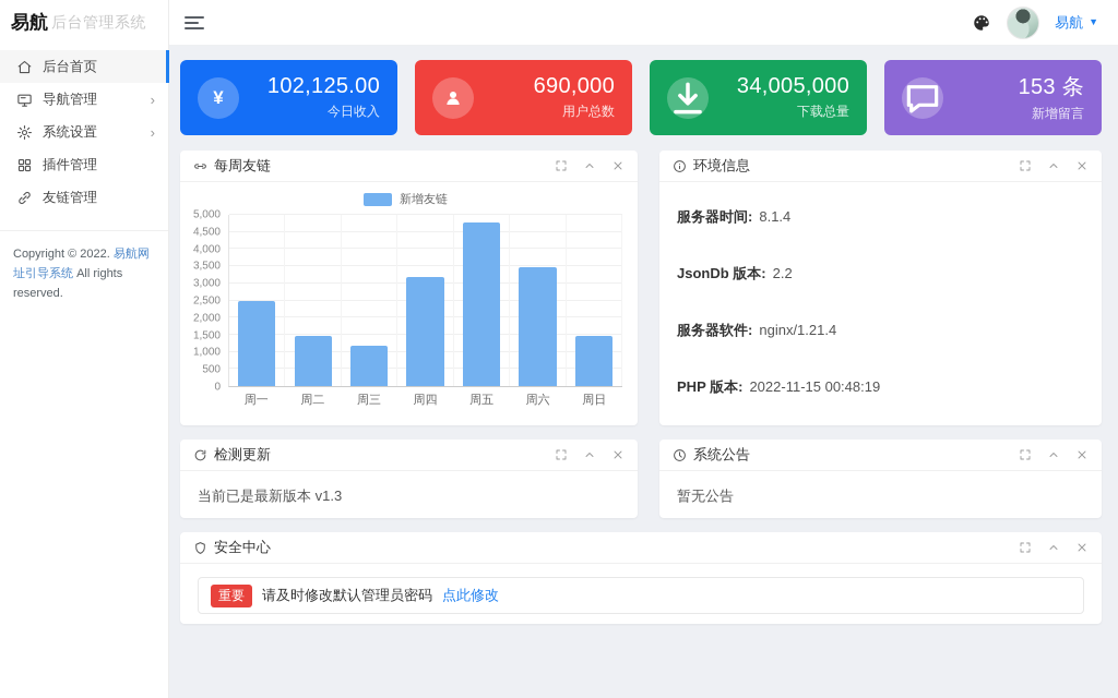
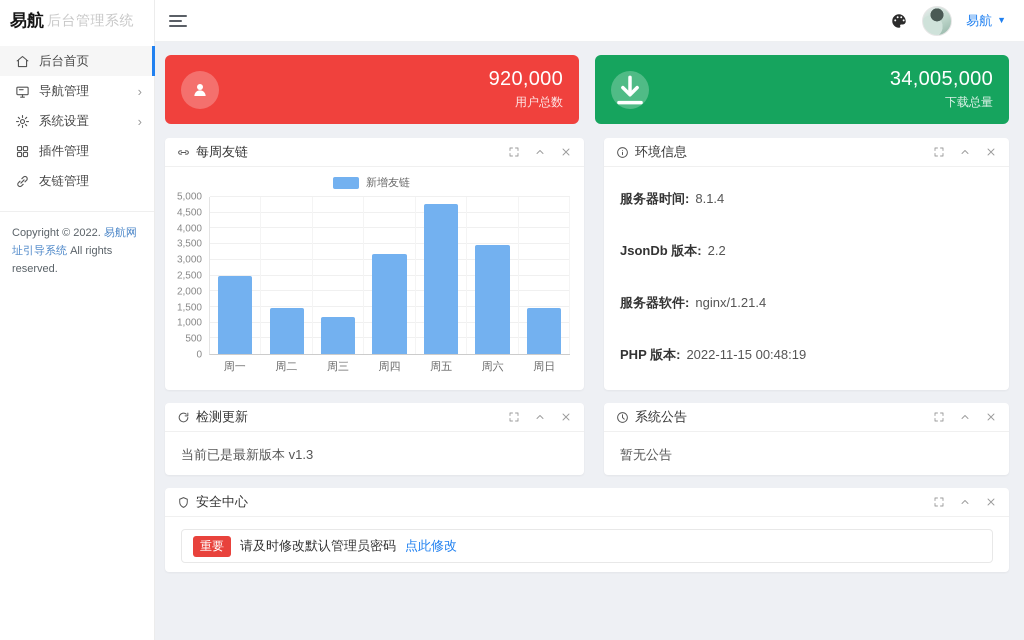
  易航
  后台管理系统
  后台首页
  导航管理
  ›
  系统设置
  ›
  插件管理
  友链管理
  Copyright © 2022. 易航网址引导系统 All rights reserved.
  易航
  ▼
- ¥
- 102,125.00
- 今日收入
- 690,000
+ 920,000
  用户总数
  34,005,000
  下载总量
- 153 条
- 新增留言
  每周友链
  新增友链
  0
  500
  1,000
  1,500
  2,000
  2,500
  3,000
  3,500
  4,000
  4,500
  5,000
  周一
  周二
  周三
  周四
  周五
  周六
  周日
  环境信息
  服务器时间: 8.1.4
  JsonDb 版本: 2.2
  服务器软件: nginx/1.21.4
  PHP 版本: 2022-11-15 00:48:19
  检测更新
  当前已是最新版本 v1.3
  系统公告
  暂无公告
  安全中心
  重要
  请及时修改默认管理员密码
  点此修改
